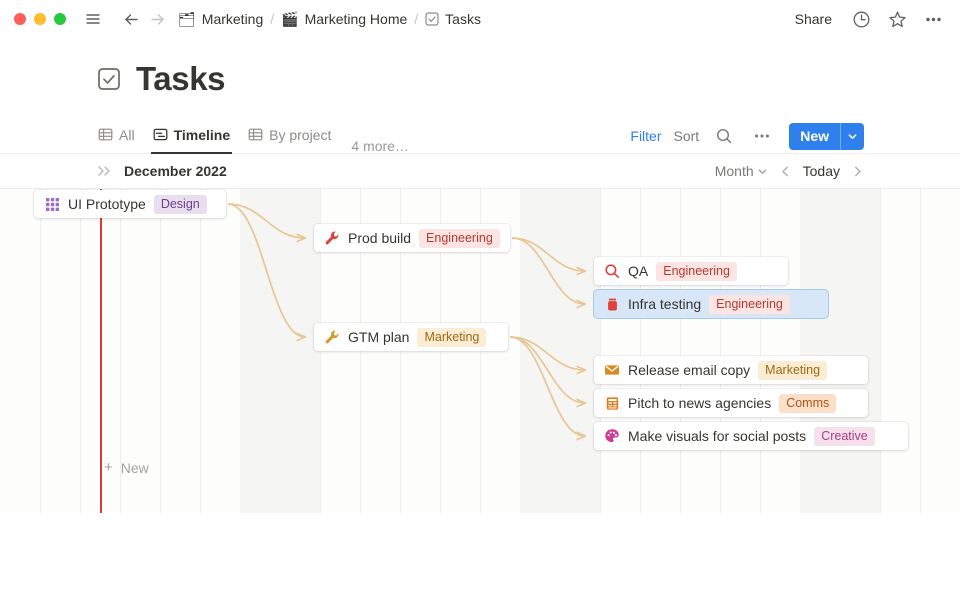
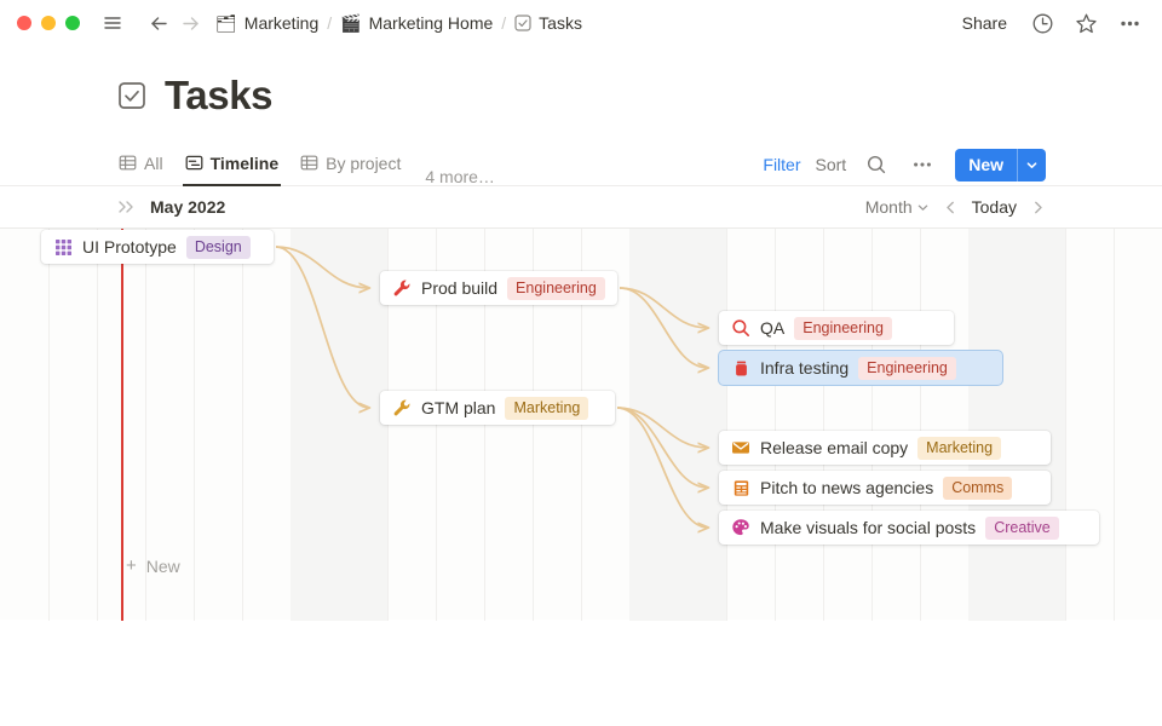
  🗂
  Marketing
  /
  🎬
  Marketing Home
  /
  Tasks
  Share
  Tasks
  All
  Timeline
  By project
  4 more…
  Filter
  Sort
  New
- December 2022
+ May 2022
  Month
  Today
  UI Prototype
  Design
  Prod build
  Engineering
  GTM plan
  Marketing
  QA
  Engineering
  Infra testing
  Engineering
  Release email copy
  Marketing
  Pitch to news agencies
  Comms
  Make visuals for social posts
  Creative
  +
  New
